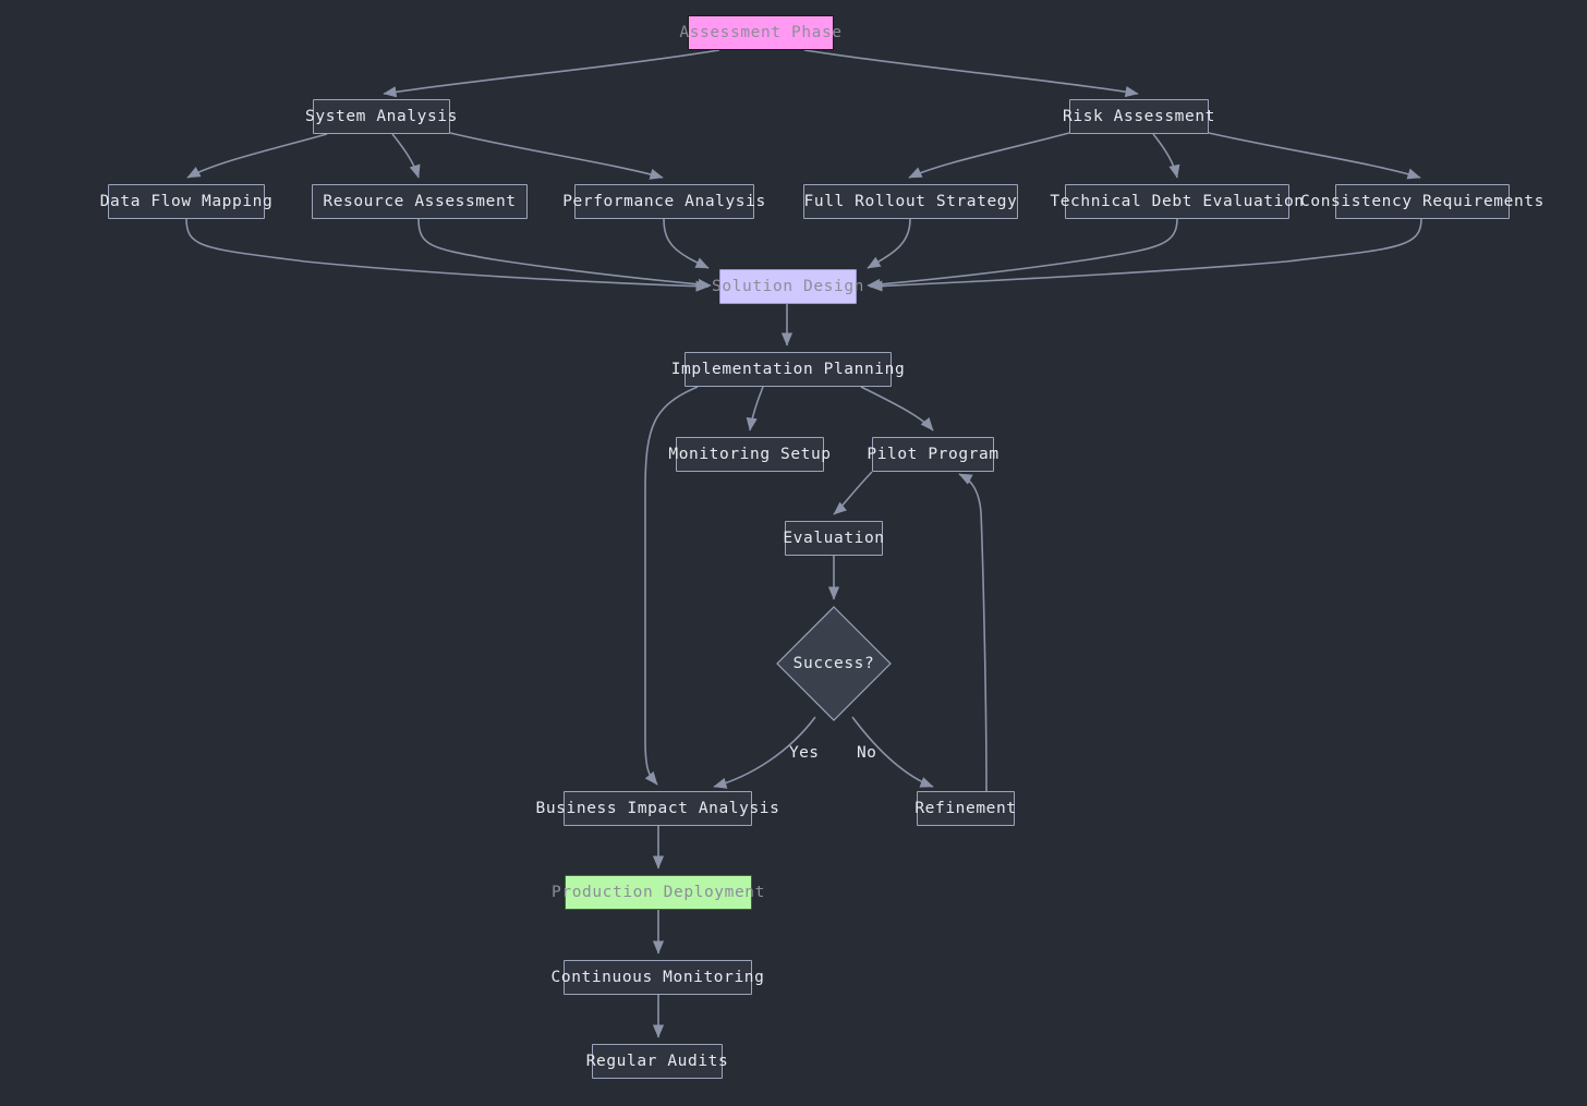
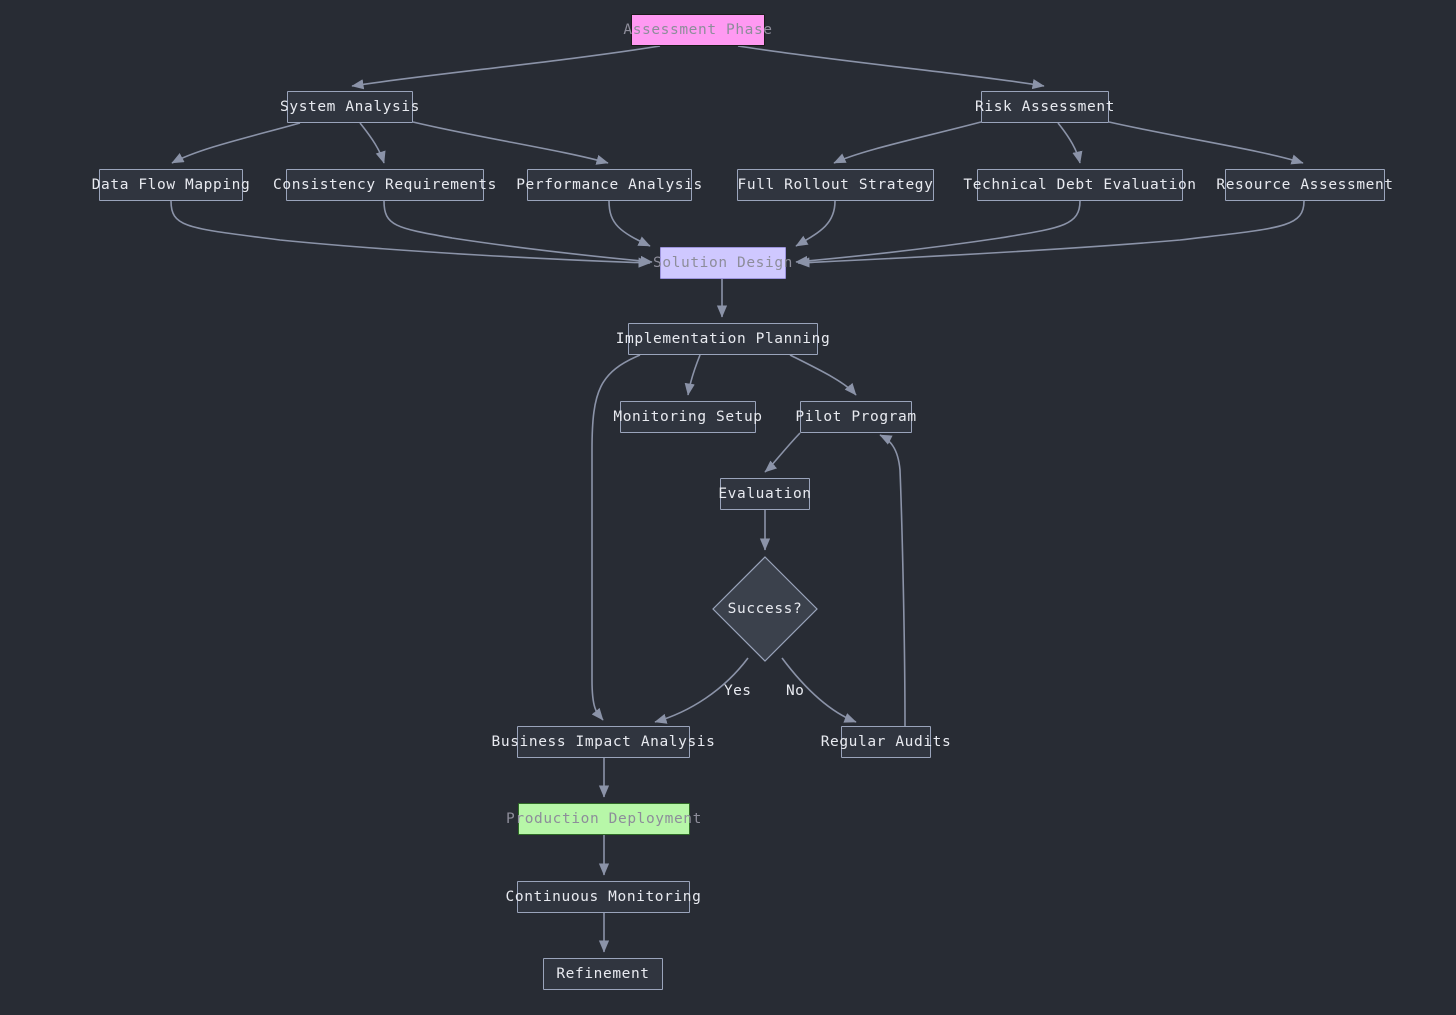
  Assessment Phase
  System Analysis
  Risk Assessment
  Data Flow Mapping
- Resource Assessment
+ Consistency Requirements
  Performance Analysis
  Full Rollout Strategy
  Technical Debt Evaluation
- Consistency Requirements
+ Resource Assessment
  Solution Design
  Implementation Planning
  Monitoring Setup
  Pilot Program
  Evaluation
  Success?
  Business Impact Analysis
- Refinement
+ Regular Audits
  Production Deployment
  Continuous Monitoring
- Regular Audits
+ Refinement
  Yes
  No
